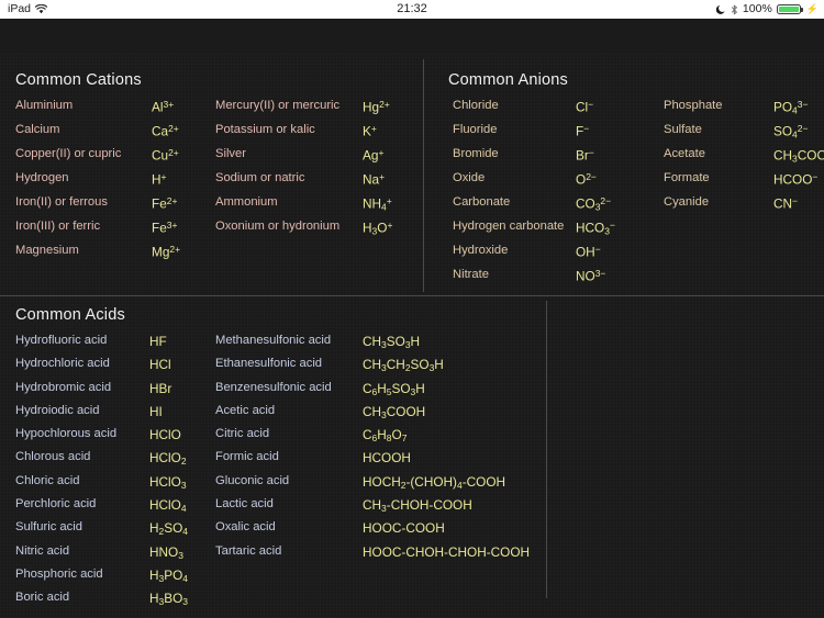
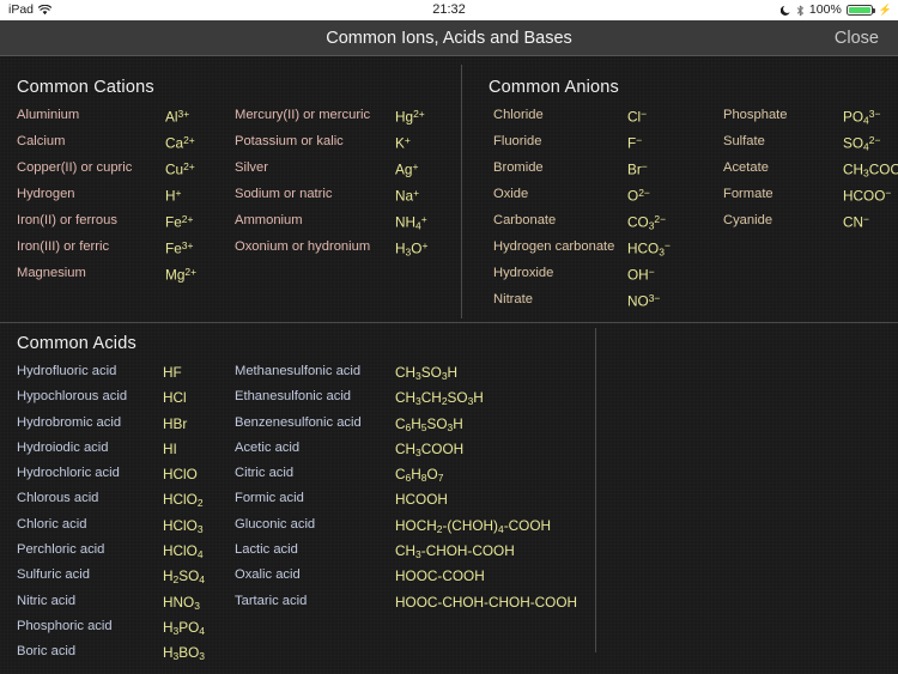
  iPad
  21:32
  100%
  ⚡
+ Common Ions, Acids and Bases
+ Close
  Common Cations
  Aluminium
  Al3+
  Calcium
  Ca2+
  Copper(II) or cupric
  Cu2+
  Hydrogen
  H+
  Iron(II) or ferrous
  Fe2+
  Iron(III) or ferric
  Fe3+
  Magnesium
  Mg2+
  Mercury(II) or mercuric
  Hg2+
  Potassium or kalic
  K+
  Silver
  Ag+
  Sodium or natric
  Na+
  Ammonium
  NH4+
  Oxonium or hydronium
  H3O+
  Common Anions
  Chloride
  Cl−
  Fluoride
  F−
  Bromide
  Br−
  Oxide
  O2−
  Carbonate
  CO32−
  Hydrogen carbonate
  HCO3−
  Hydroxide
  OH−
  Nitrate
  NO3−
  Phosphate
  PO43−
  Sulfate
  SO42−
  Acetate
  CH3COO
  Formate
  HCOO−
  Cyanide
  CN−
  Common Acids
  Hydrofluoric acid
  HF
- Hydrochloric acid
+ Hypochlorous acid
  HCl
  Hydrobromic acid
  HBr
  Hydroiodic acid
  HI
- Hypochlorous acid
+ Hydrochloric acid
  HClO
  Chlorous acid
  HClO2
  Chloric acid
  HClO3
  Perchloric acid
  HClO4
  Sulfuric acid
  H2SO4
  Nitric acid
  HNO3
  Phosphoric acid
  H3PO4
  Boric acid
  H3BO3
  Methanesulfonic acid
  CH3SO3H
  Ethanesulfonic acid
  CH3CH2SO3H
  Benzenesulfonic acid
  C6H5SO3H
  Acetic acid
  CH3COOH
  Citric acid
  C6H8O7
  Formic acid
  HCOOH
  Gluconic acid
  HOCH2-(CHOH)4-COOH
  Lactic acid
  CH3-CHOH-COOH
  Oxalic acid
  HOOC-COOH
  Tartaric acid
  HOOC-CHOH-CHOH-COOH
